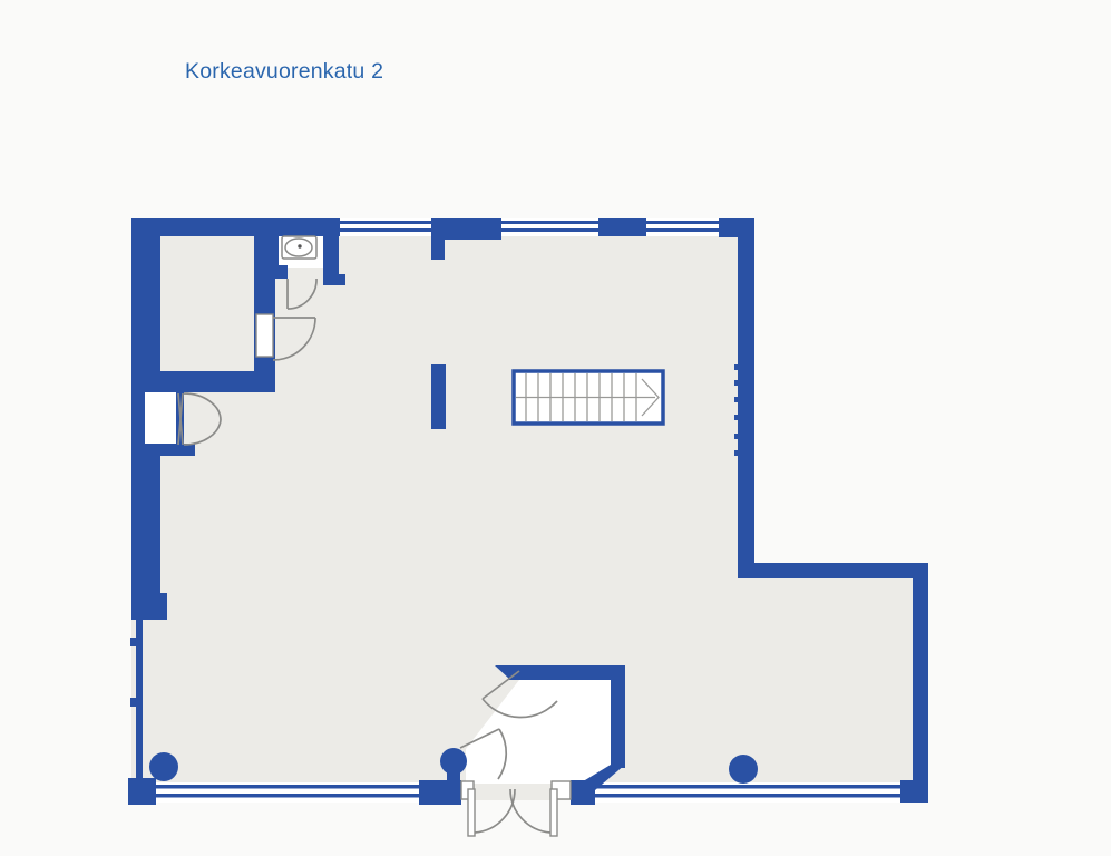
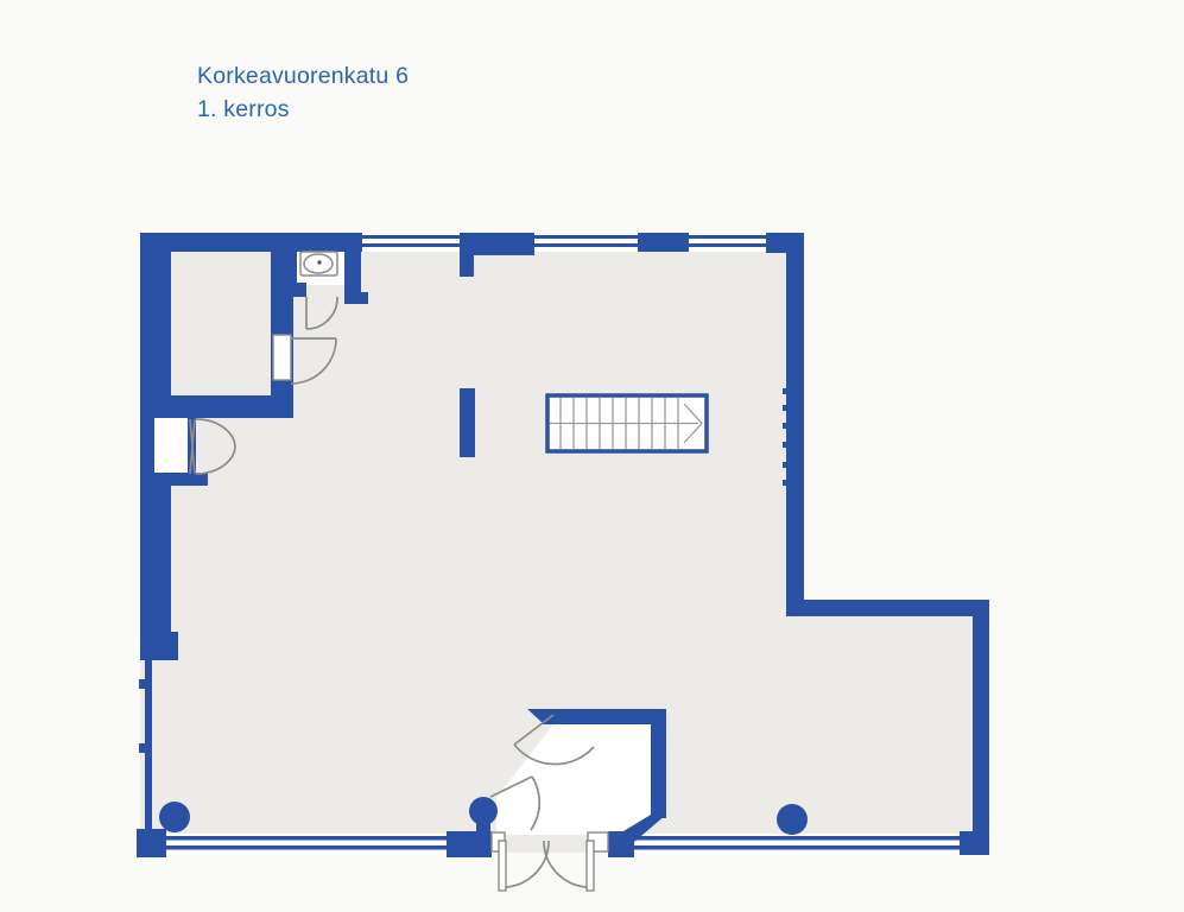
- Korkeavuorenkatu 2
+ Korkeavuorenkatu 6
+ 1. kerros
